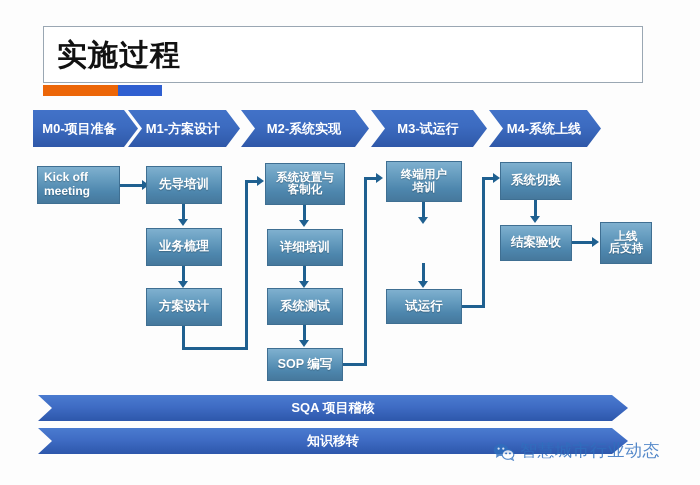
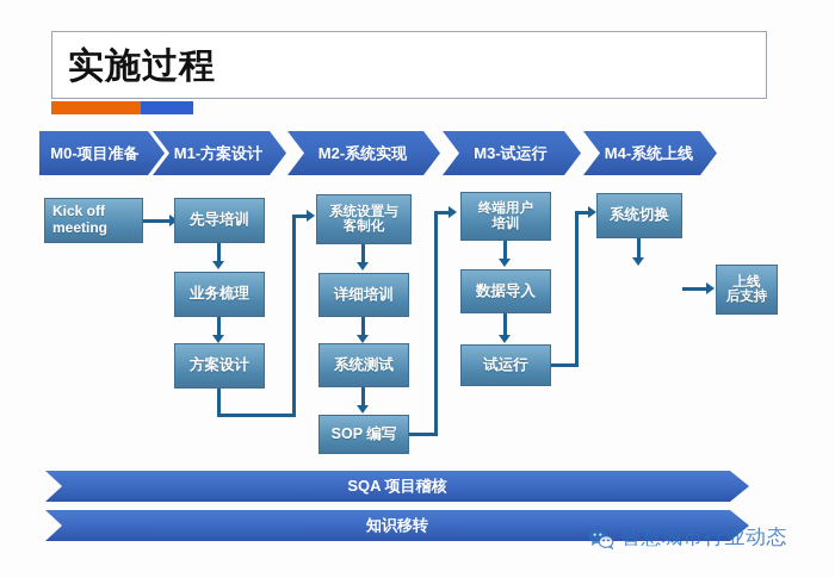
  实施过程
  M0-项目准备
  M1-方案设计
  M2-系统实现
  M3-试运行
  M4-系统上线
  Kick off
  meeting
  先导培训
  业务梳理
  方案设计
  系统设置与
  客制化
  详细培训
  系统测试
  SOP 编写
  终端用户
  培训
+ 数据导入
  试运行
  系统切换
- 结案验收
  上线
  后支持
  SQA 项目稽核
  知识移转
  智慧城市行业动态
